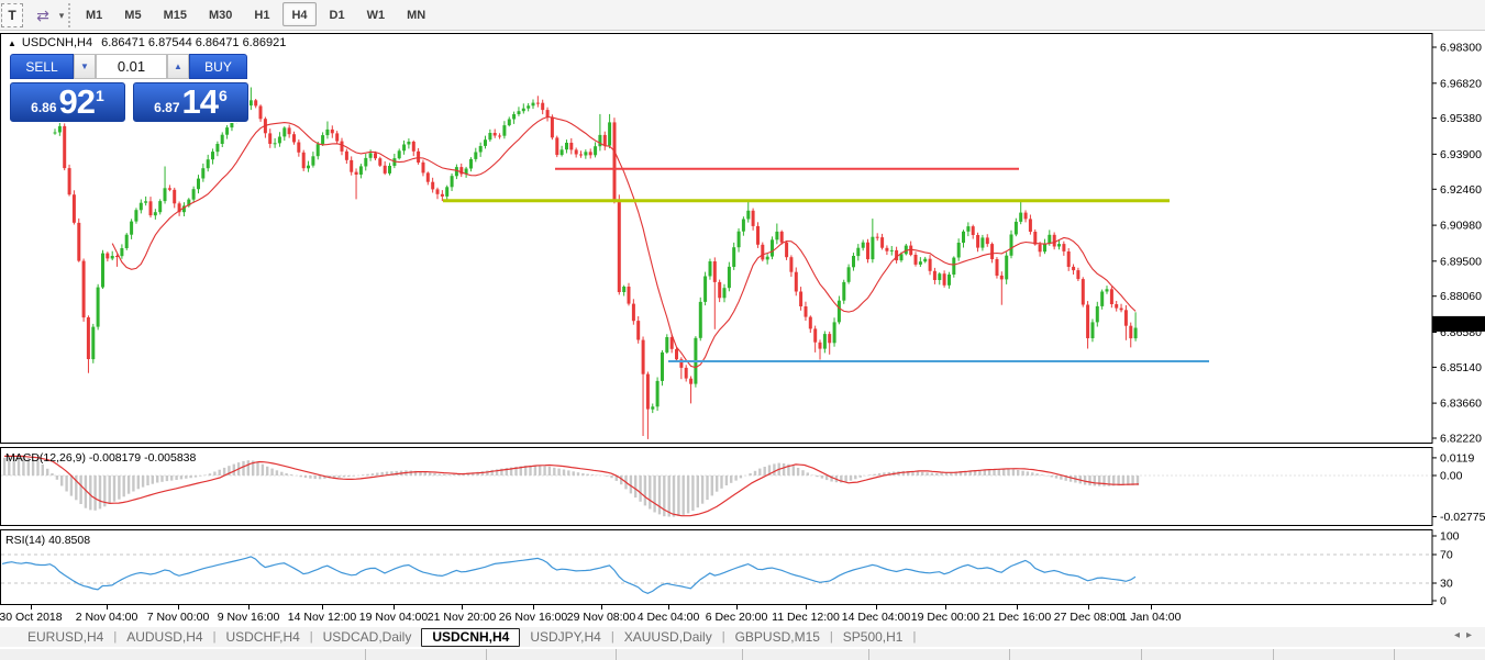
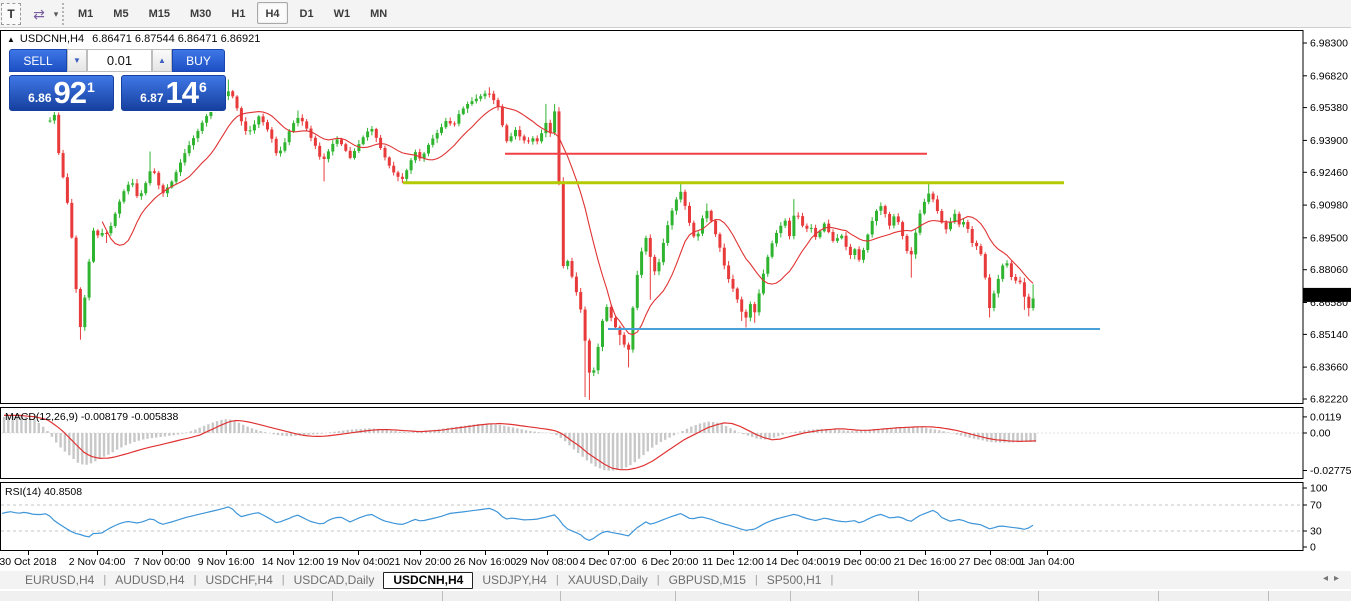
  T
  ⇄
  ▾
  M1 M5 M15 M30 H1 H4 D1 W1 MN
  6.98300
  6.96820
  6.95380
  6.93900
  6.92460
  6.90980
  6.89500
  6.88060
  6.86580
  6.85140
  6.83660
  6.82220
  6.86921
  0.0119
  0.00
  -0.02775
  MACD(12,26,9) -0.008179 -0.005838
  100
  70
  30
  0
  RSI(14) 40.8508
  ▲ USDCNH,H4 6.86471 6.87544 6.86471 6.86921
  SELL
  ▼
  0.01
  ▲
  BUY
  6.86
  92
  1
  6.87
  14
  6
  30 Oct 2018
  2 Nov 04:00
  7 Nov 00:00
  9 Nov 16:00
  14 Nov 12:00
  19 Nov 04:00
  21 Nov 20:00
  26 Nov 16:00
  29 Nov 08:00
- 4 Dec 04:00
+ 4 Dec 07:00
  6 Dec 20:00
  11 Dec 12:00
  14 Dec 04:00
  19 Dec 00:00
  21 Dec 16:00
  27 Dec 08:00
  1 Jan 04:00
  EURUSD,H4
  |
  AUDUSD,H4
  |
  USDCHF,H4
  |
  USDCAD,Daily
  USDCNH,H4
  USDJPY,H4
  |
  XAUUSD,Daily
  |
  GBPUSD,M15
  |
  SP500,H1
  |
  ◂▸
